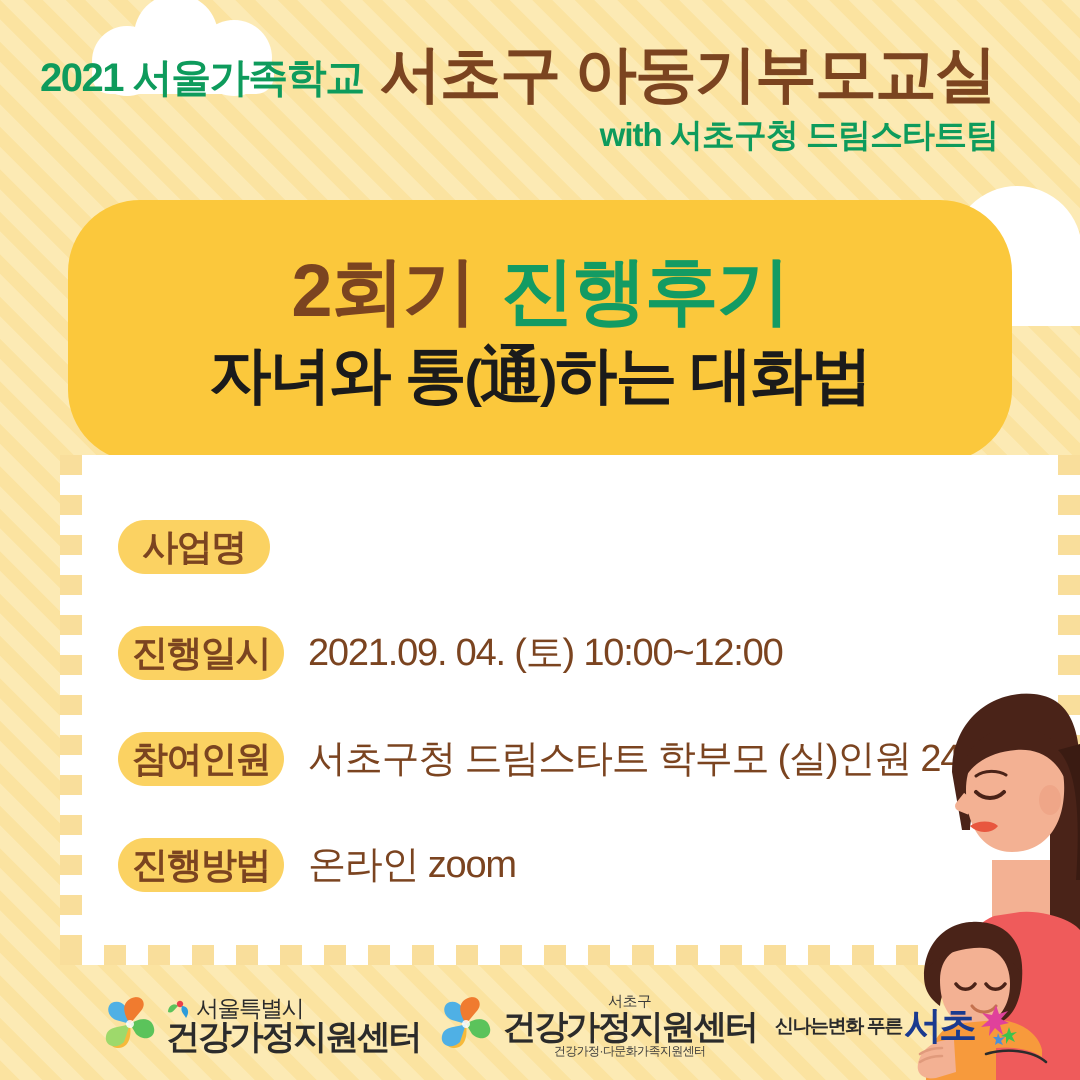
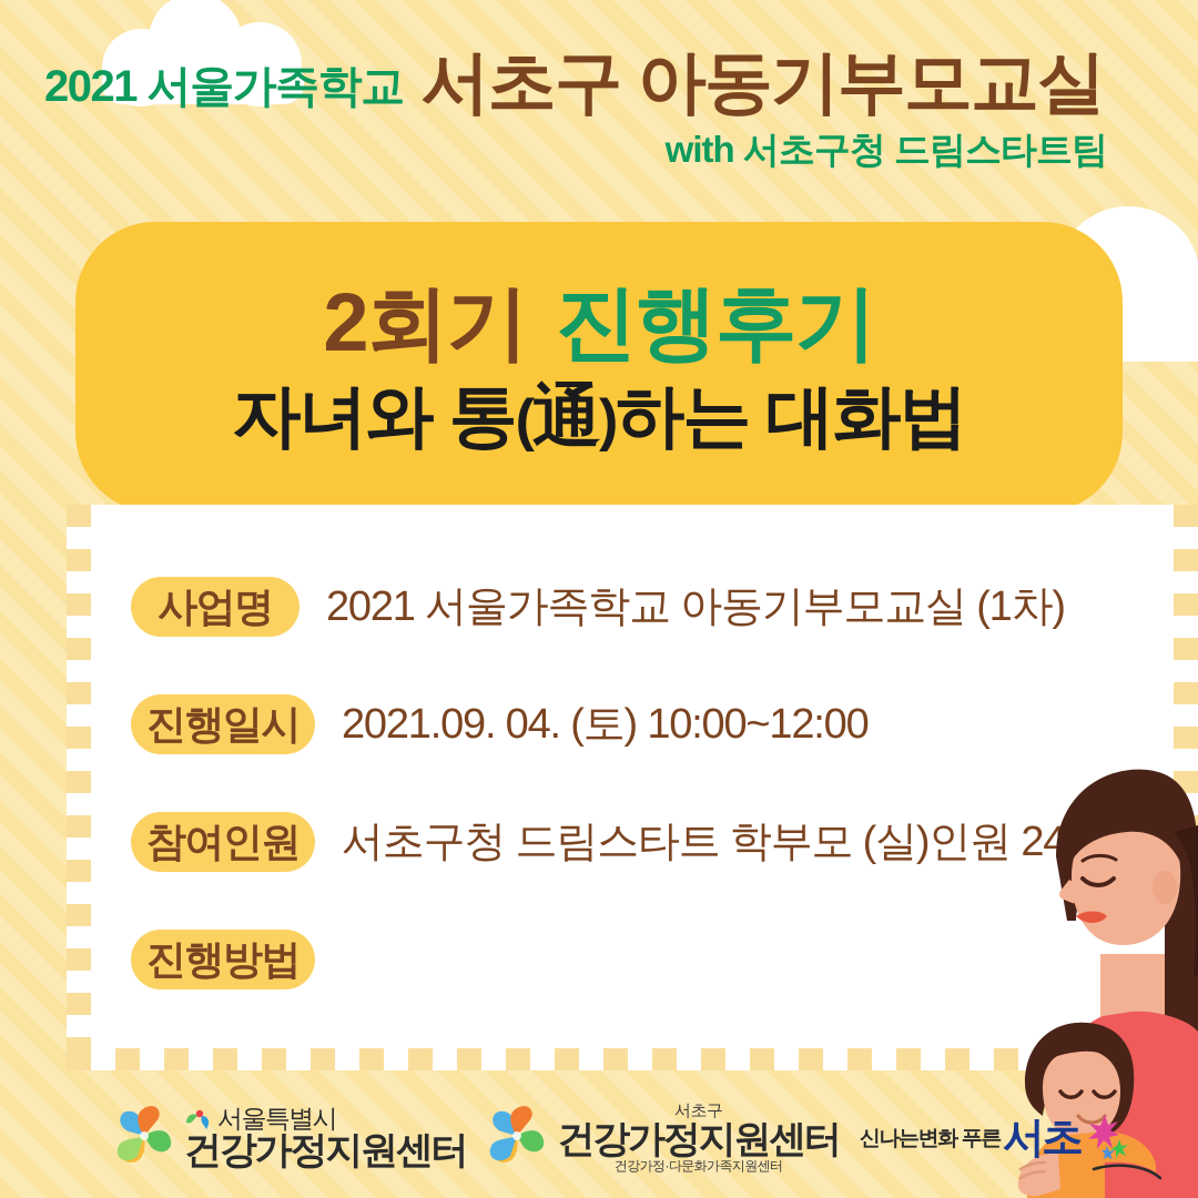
  2021 서울가족학교
  서초구 아동기부모교실
  with 서초구청 드림스타트팀
  2회기
  진행후기
  자녀와 통(通)하는 대화법
  사업명
+ 2021 서울가족학교 아동기부모교실 (1차)
  진행일시
  2021.09. 04. (토) 10:00~12:00
  참여인원
  서초구청 드림스타트 학부모 (실)인원 24
  진행방법
- 온라인 zoom
  서울특별시
  건강가정지원센터
  서초구
  건강가정지원센터
  건강가정·다문화가족지원센터
  신나는변화 푸른
  서초
